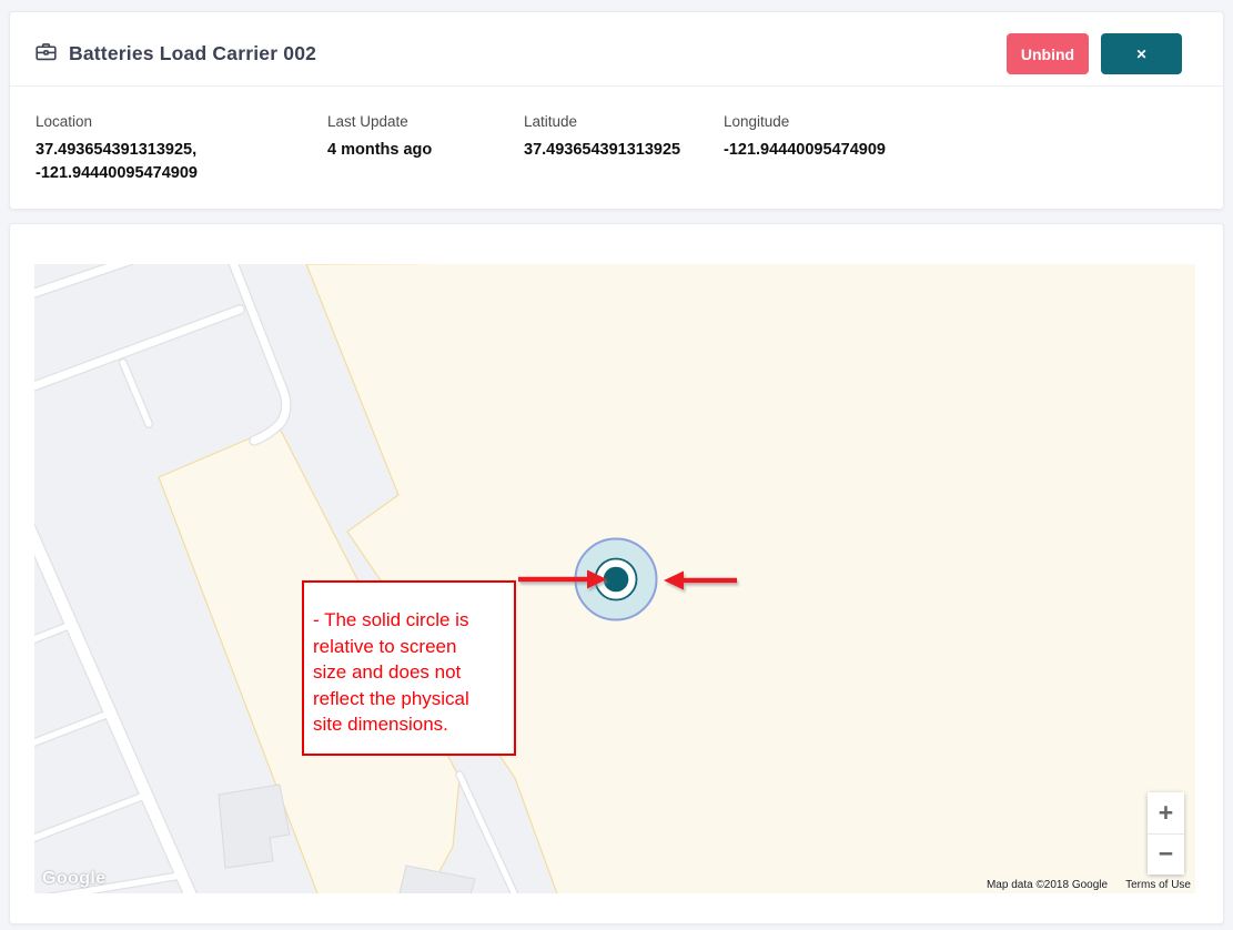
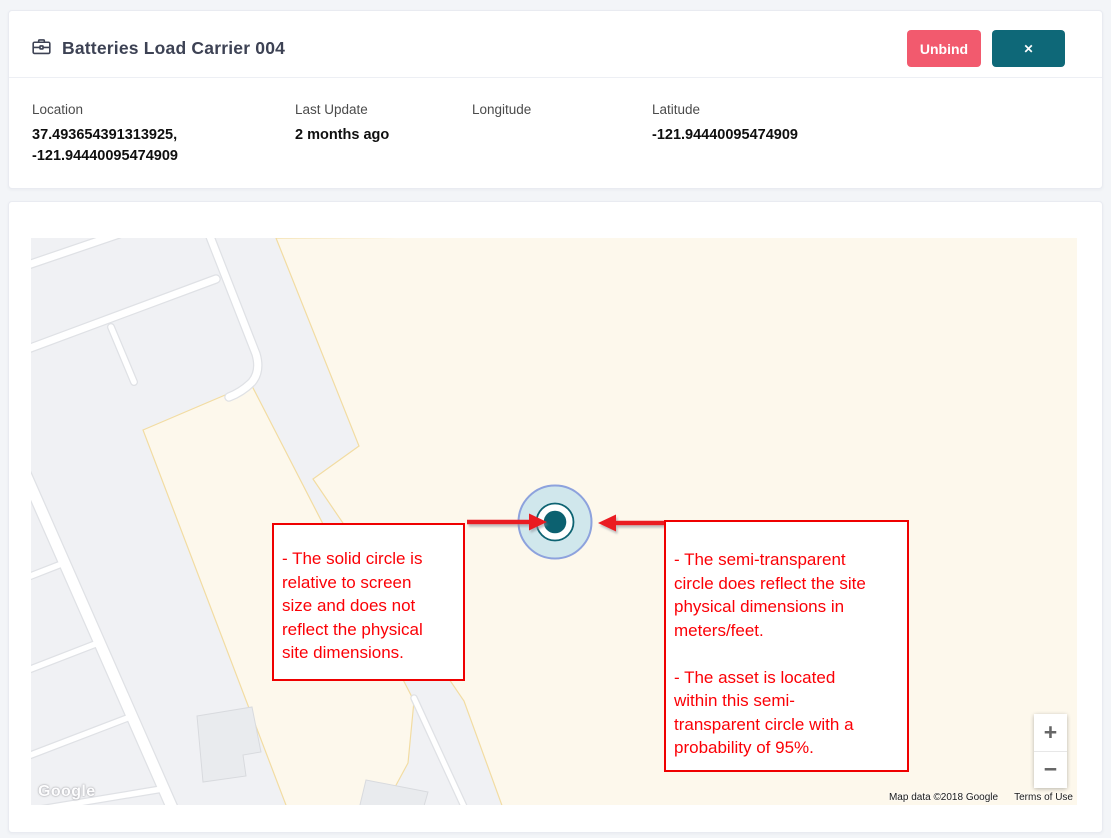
- Batteries Load Carrier 002
+ Batteries Load Carrier 004
  Unbind
  ✕
  Location
  37.493654391313925,
  -121.94440095474909
  Last Update
- 4 months ago
+ 2 months ago
- Latitude
+ Longitude
- 37.493654391313925
- Longitude
+ Latitude
  -121.94440095474909
  - The solid circle is
  relative to screen
  size and does not
  reflect the physical
  site dimensions.
+ - The semi-transparent
+ circle does reflect the site
+ physical dimensions in
+ meters/feet.
+ - The asset is located
+ within this semi-
+ transparent circle with a
+ probability of 95%.
  Google
  Map data ©2018 Google
  Terms of Use
  +
  −
